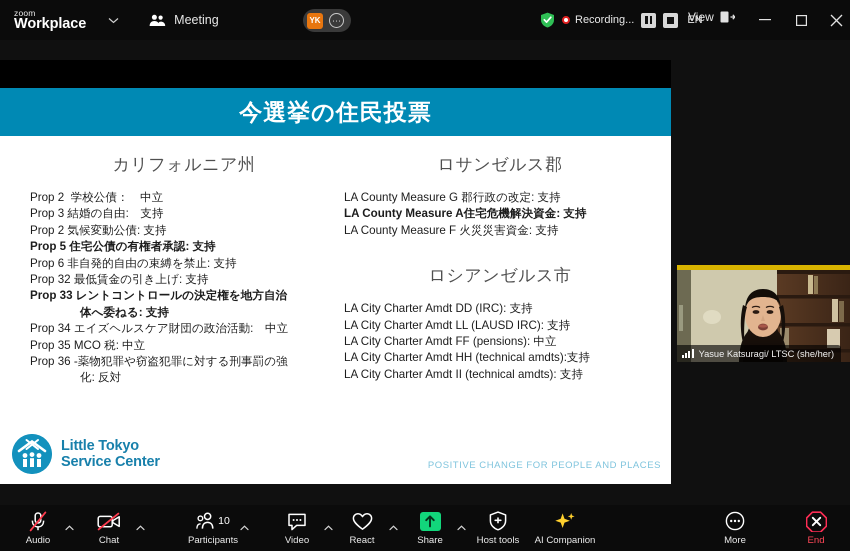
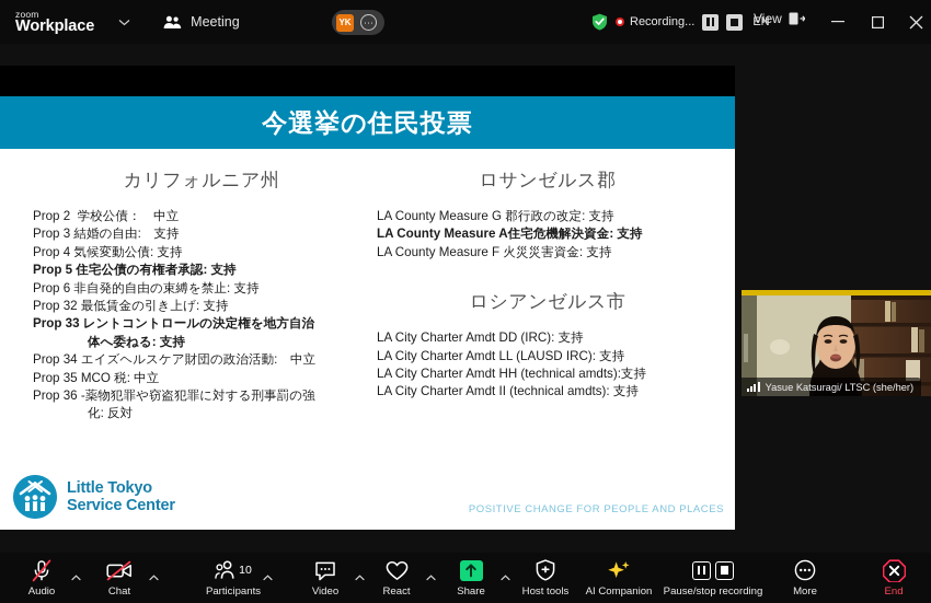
  zoom
  Workplace
  Meeting
  YK
  ⋯
  Recording...
  EN
  View
  今選挙の住民投票
  カリフォルニア州
  Prop 2 学校公債： 中立
  Prop 3 結婚の自由: 支持
- Prop 2 気候変動公債: 支持
+ Prop 4 気候変動公債: 支持
  Prop 5 住宅公債の有権者承認: 支持
  Prop 6 非自発的自由の束縛を禁止: 支持
  Prop 32 最低賃金の引き上げ: 支持
  Prop 33 レントコントロールの決定権を地方自治
  体へ委ねる: 支持
  Prop 34 エイズヘルスケア財団の政治活動: 中立
  Prop 35 MCO 税: 中立
  Prop 36 -薬物犯罪や窃盗犯罪に対する刑事罰の強
  化: 反対
  ロサンゼルス郡
  LA County Measure G 郡行政の改定: 支持
  LA County Measure A住宅危機解決資金: 支持
  LA County Measure F 火災災害資金: 支持
  ロシアンゼルス市
  LA City Charter Amdt DD (IRC): 支持
  LA City Charter Amdt LL (LAUSD IRC): 支持
- LA City Charter Amdt FF (pensions): 中立
  LA City Charter Amdt HH (technical amdts):支持
  LA City Charter Amdt II (technical amdts): 支持
  Little Tokyo
  Service Center
  POSITIVE CHANGE FOR PEOPLE AND PLACES
  Yasue Katsuragi/ LTSC (she/her)
  Audio
  Chat
  10
  Participants
  Video
  React
  Share
  Host tools
  AI Companion
+ Pause/stop recording
  More
  End
